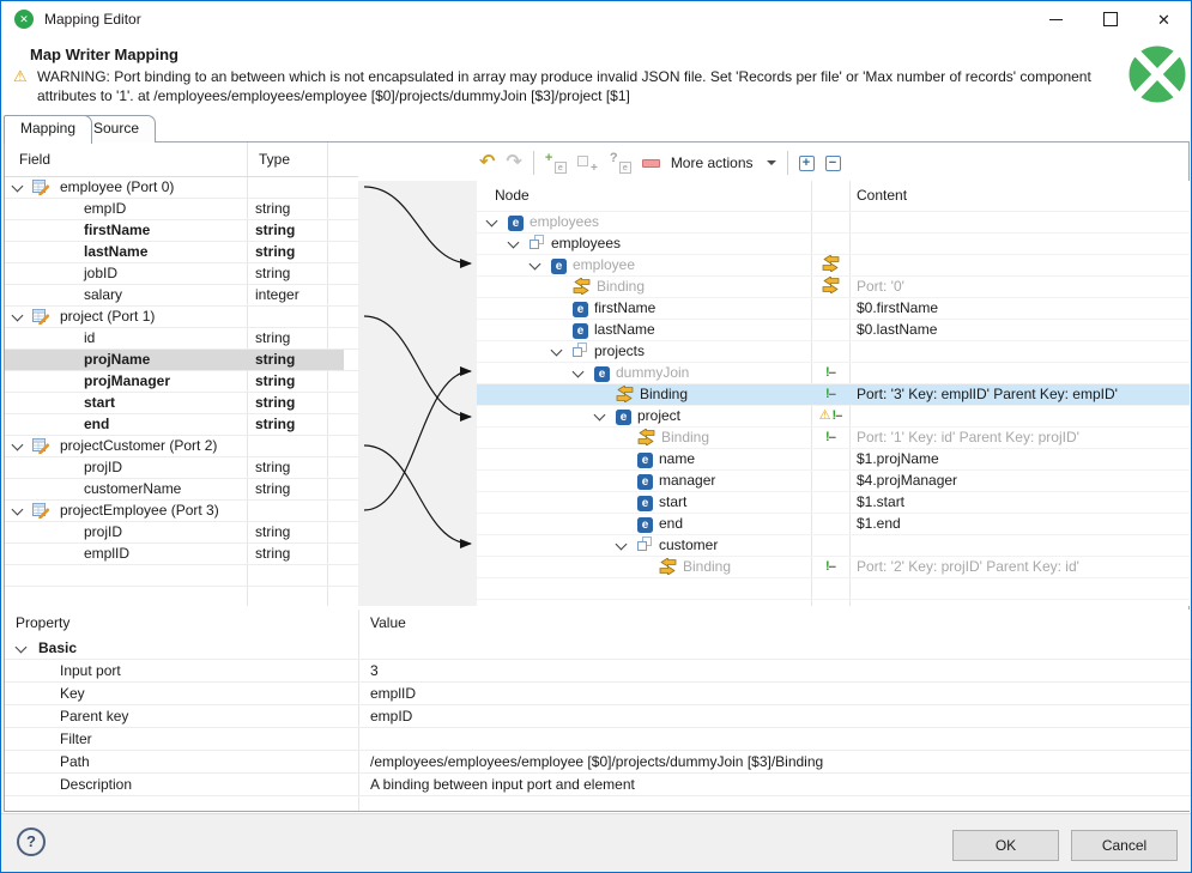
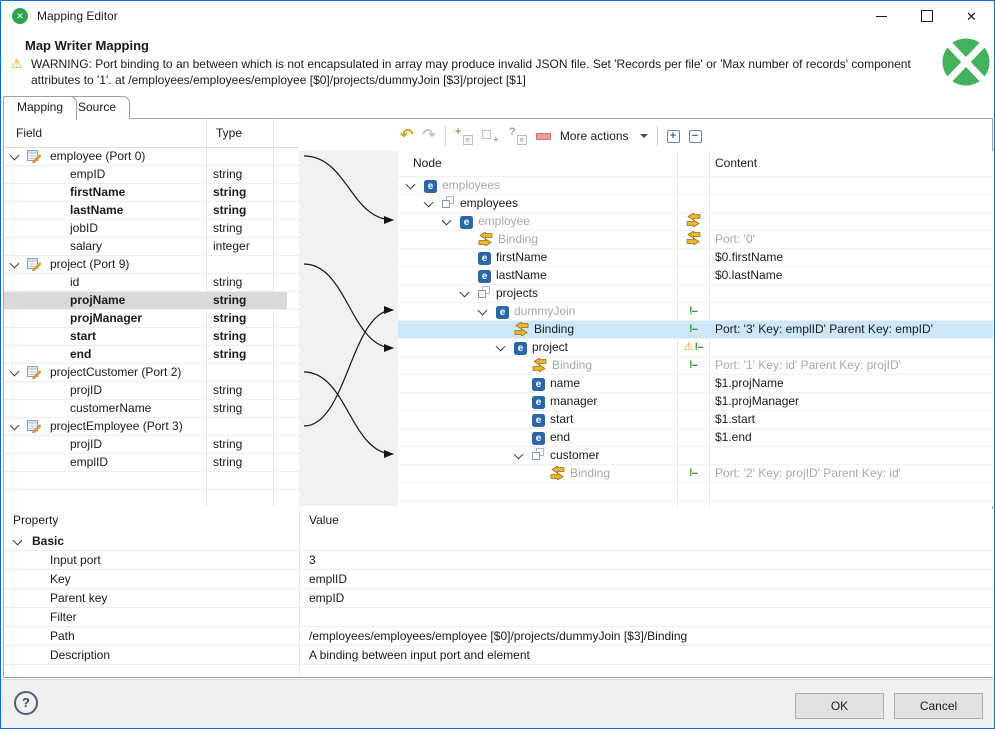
  Mapping Editor
  Map Writer Mapping
  WARNING: Port binding to an between which is not encapsulated in array may produce invalid JSON file. Set 'Records per file' or 'Max number of records' component
  attributes to '1'. at /employees/employees/employee [$0]/projects/dummyJoin [$3]/project [$1]
  Mapping
  Source
  Field
  Type
  employee (Port 0)
  empID
  string
  firstName
  string
  lastName
  string
  jobID
  string
  salary
  integer
- project (Port 1)
+ project (Port 9)
  id
  string
  projName
  string
  projManager
  string
  start
  string
  end
  string
  projectCustomer (Port 2)
  projID
  string
  customerName
  string
  projectEmployee (Port 3)
  projID
  string
  emplID
  string
  ↶
  ↷
  +
  +
  ?
  More actions
  Node
  Content
  employees
  employees
  employee
  Binding
  Port: '0'
  firstName
  $0.firstName
  lastName
  $0.lastName
  projects
  dummyJoin
  !--
  Binding
  !--
  Port: '3' Key: emplID' Parent Key: empID'
  project
  !--
  Binding
  !--
  Port: '1' Key: id' Parent Key: projID'
  name
  $1.projName
  manager
- $4.projManager
+ $1.projManager
  start
  $1.start
  end
  $1.end
  customer
  Binding
  !--
  Port: '2' Key: projID' Parent Key: id'
  Property
  Value
  Basic
  Input port
  3
  Key
  emplID
  Parent key
  empID
  Filter
  Path
  /employees/employees/employee [$0]/projects/dummyJoin [$3]/Binding
  Description
  A binding between input port and element
  ?
  OK
  Cancel
